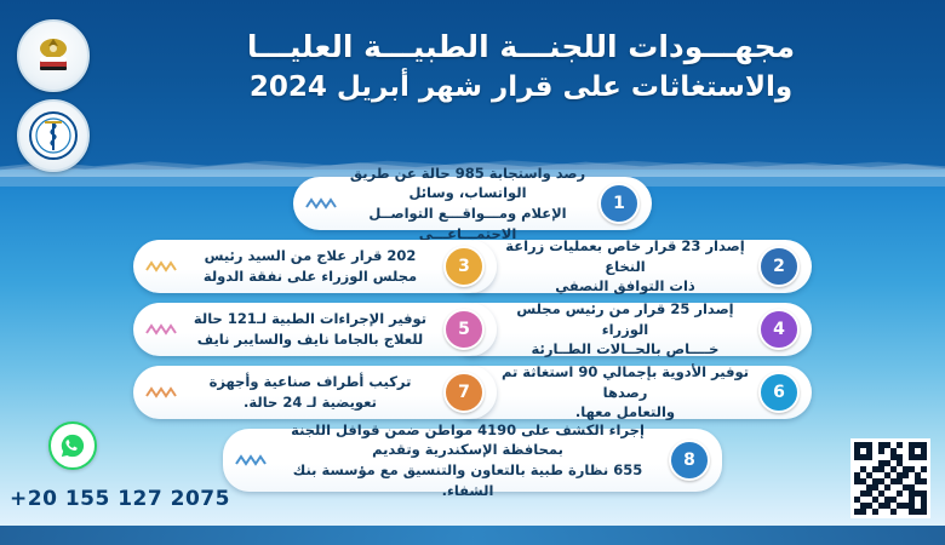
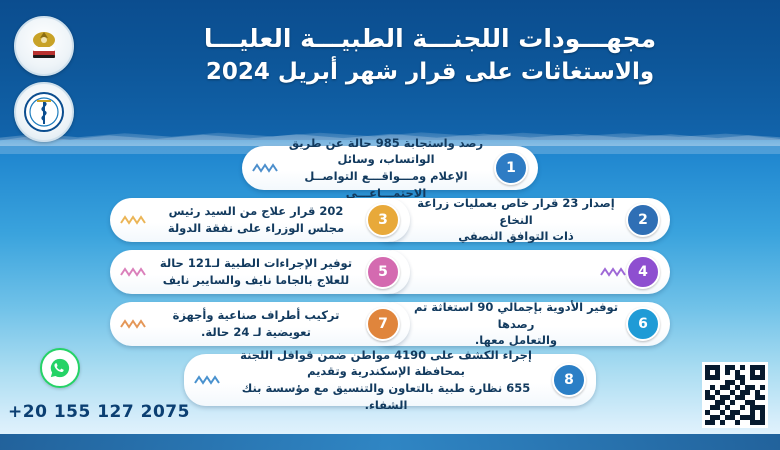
  مجهـــودات اللجنـــة الطبيـــة العليـــا
  والاستغاثات على قرار شهر أبريل 2024
  1
  رصد واستجابة 985 حالة عن طريق الواتساب، وسائل
  الإعلام ومـــواقـــع التواصــل الاجتمـــاعـــي
  2
  إصدار 23 قرار خاص بعمليات زراعة النخاع
  ذات التوافق النصفي
  3
  202 قرار علاج من السيد رئيس
  مجلس الوزراء على نفقة الدولة
  4
- إصدار 25 قرار من رئيس مجلس الوزراء
- خــــاص بالحــالات الطــارئة
  5
  توفير الإجراءات الطبية لـ121 حالة
  للعلاج بالجاما نايف والسايبر نايف
  6
  توفير الأدوية بإجمالي 90 استغاثة تم رصدها
  والتعامل معها.
  7
  تركيب أطراف صناعية وأجهزة
  تعويضية لـ 24 حالة.
  8
  إجراء الكشف على 4190 مواطن ضمن قوافل اللجنة بمحافظة الإسكندرية وتقديم
  655 نظارة طبية بالتعاون والتنسيق مع مؤسسة بنك الشفاء.
  +20 155 127 2075
